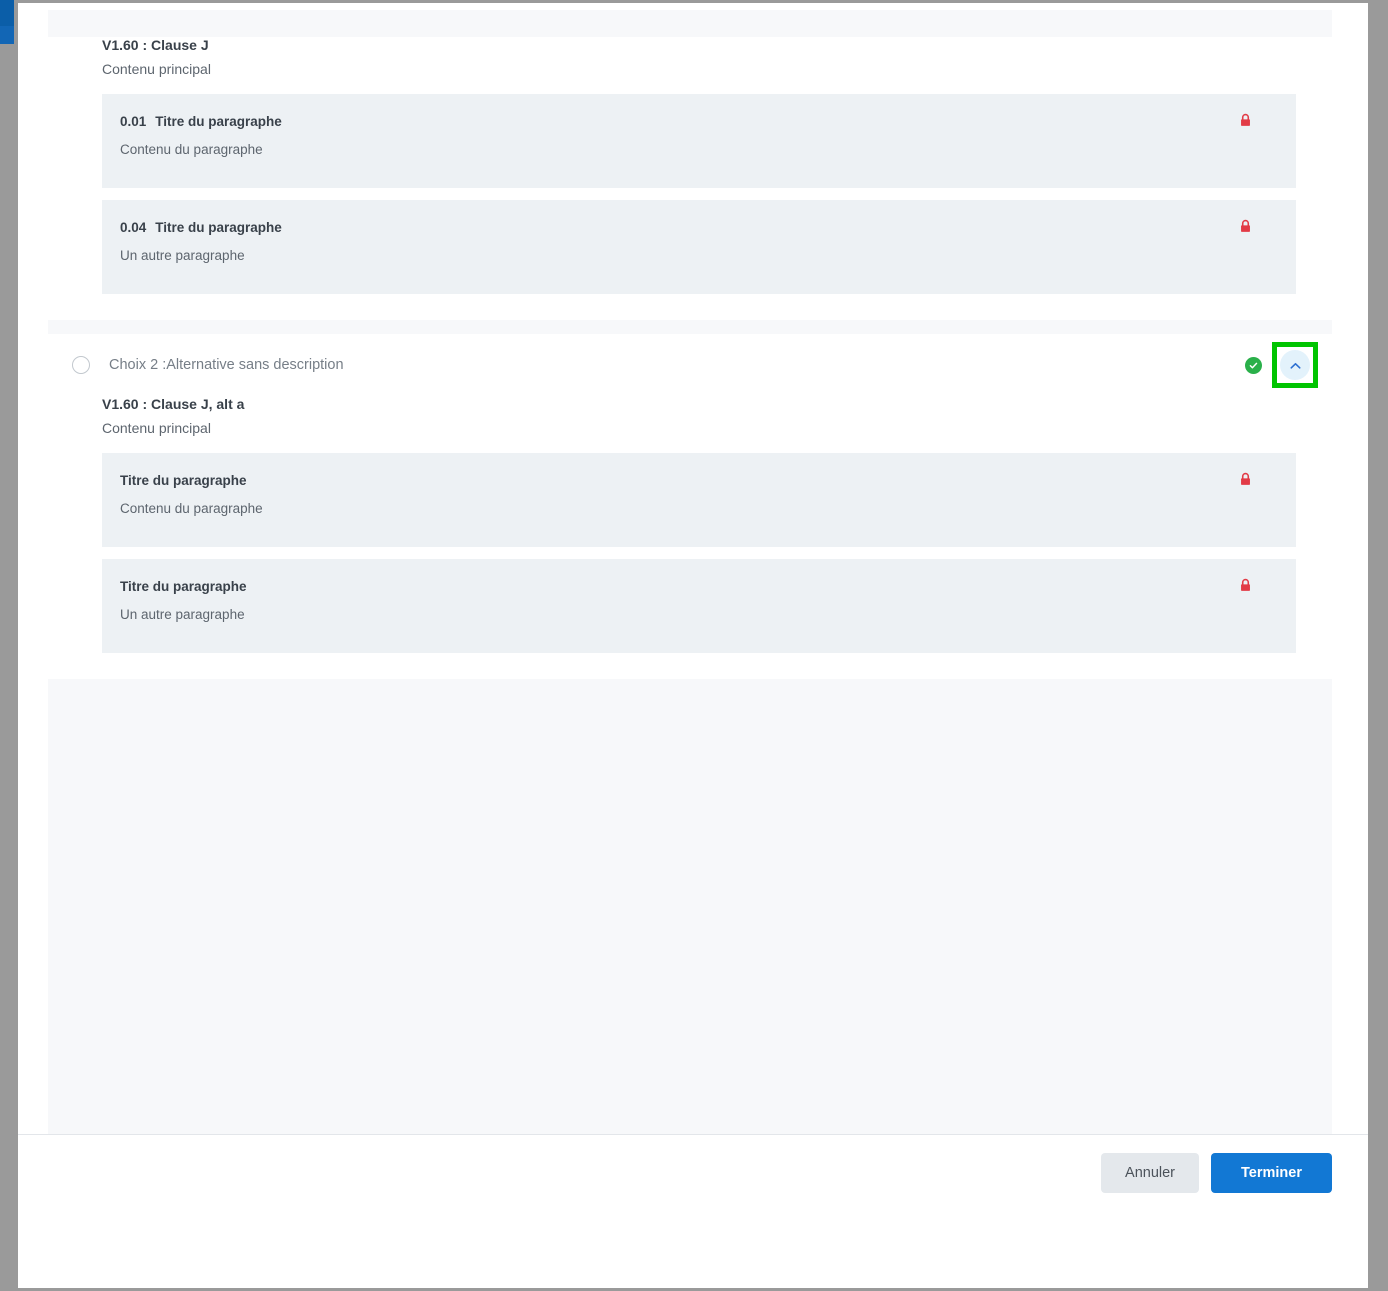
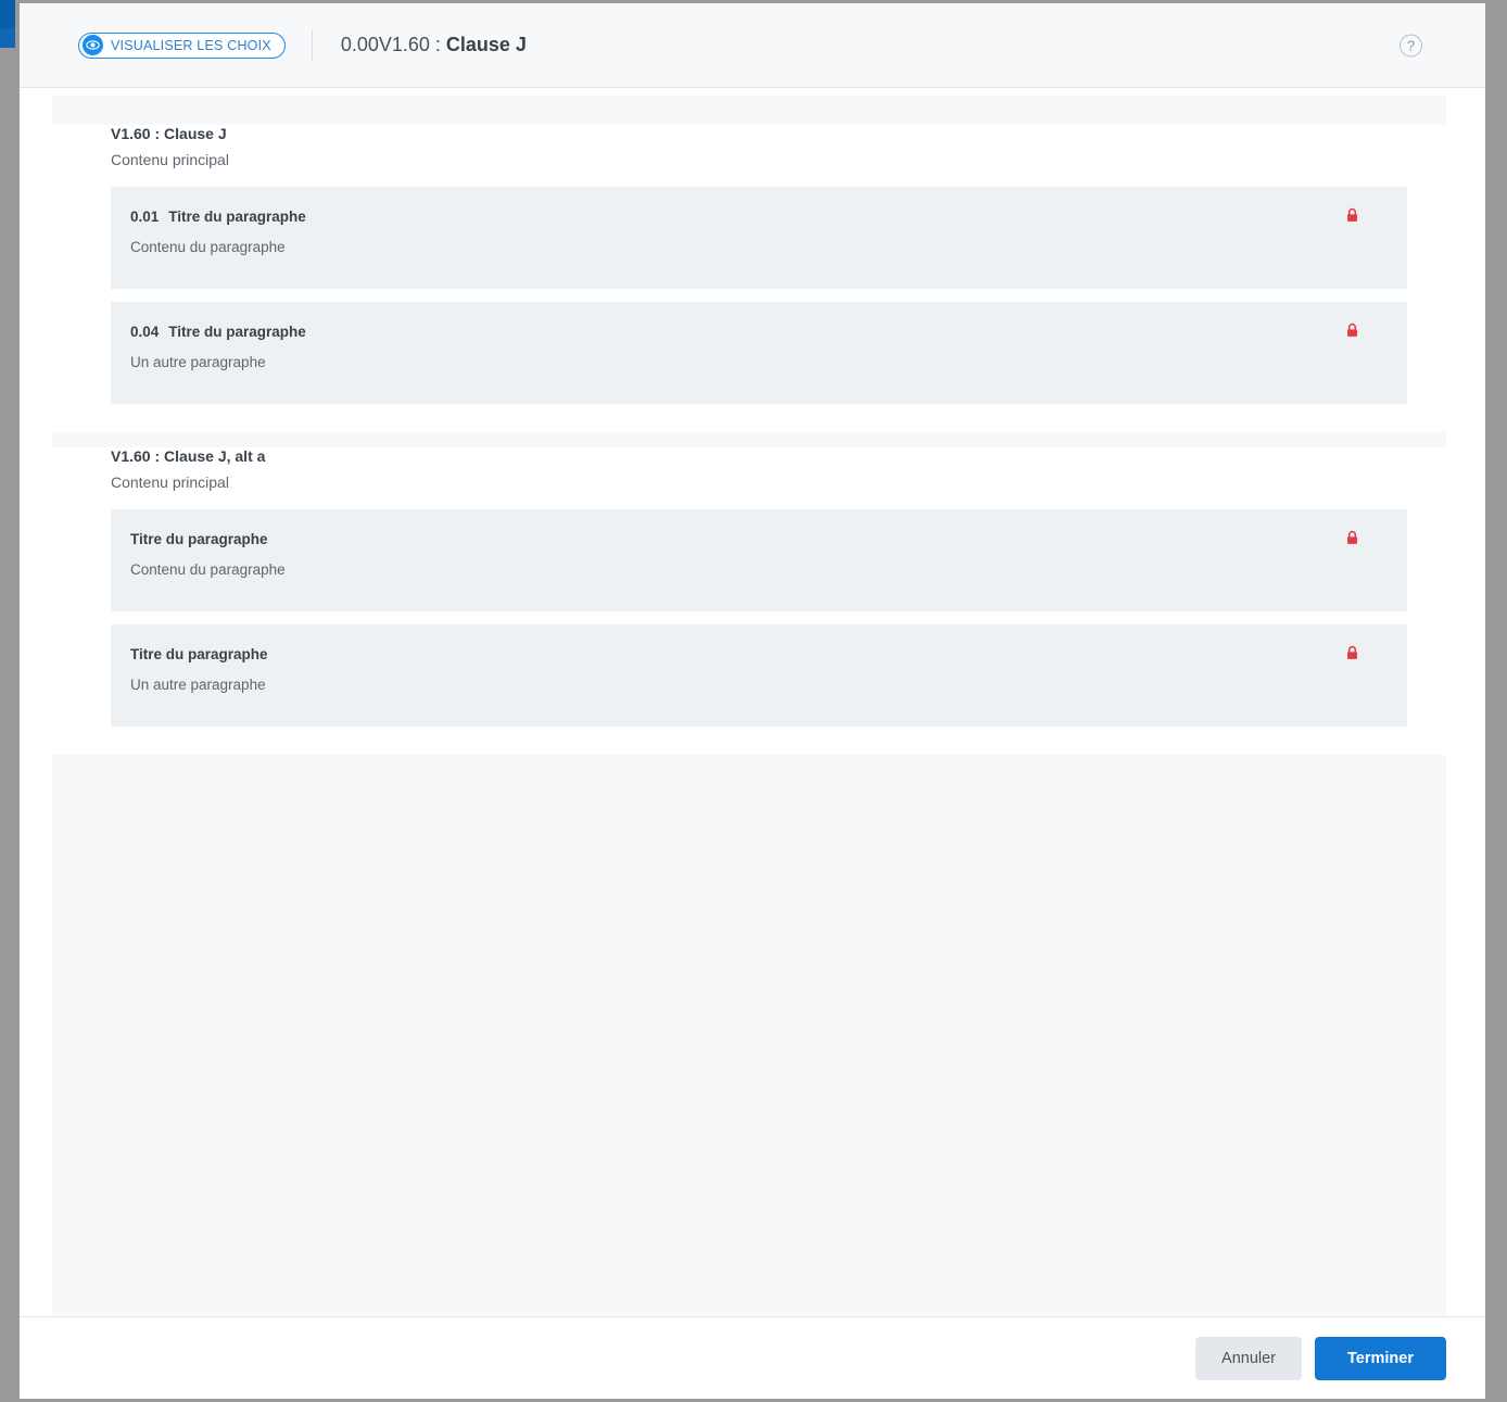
+ VISUALISER LES CHOIX
+ 0.00V1.60 : Clause J
+ ?
  V1.60 : Clause J
  Contenu principal
  0.01 Titre du paragraphe
  Contenu du paragraphe
  0.04 Titre du paragraphe
  Un autre paragraphe
- Choix 2 :Alternative sans description
  V1.60 : Clause J, alt a
  Contenu principal
  Titre du paragraphe
  Contenu du paragraphe
  Titre du paragraphe
  Un autre paragraphe
  Annuler
  Terminer
